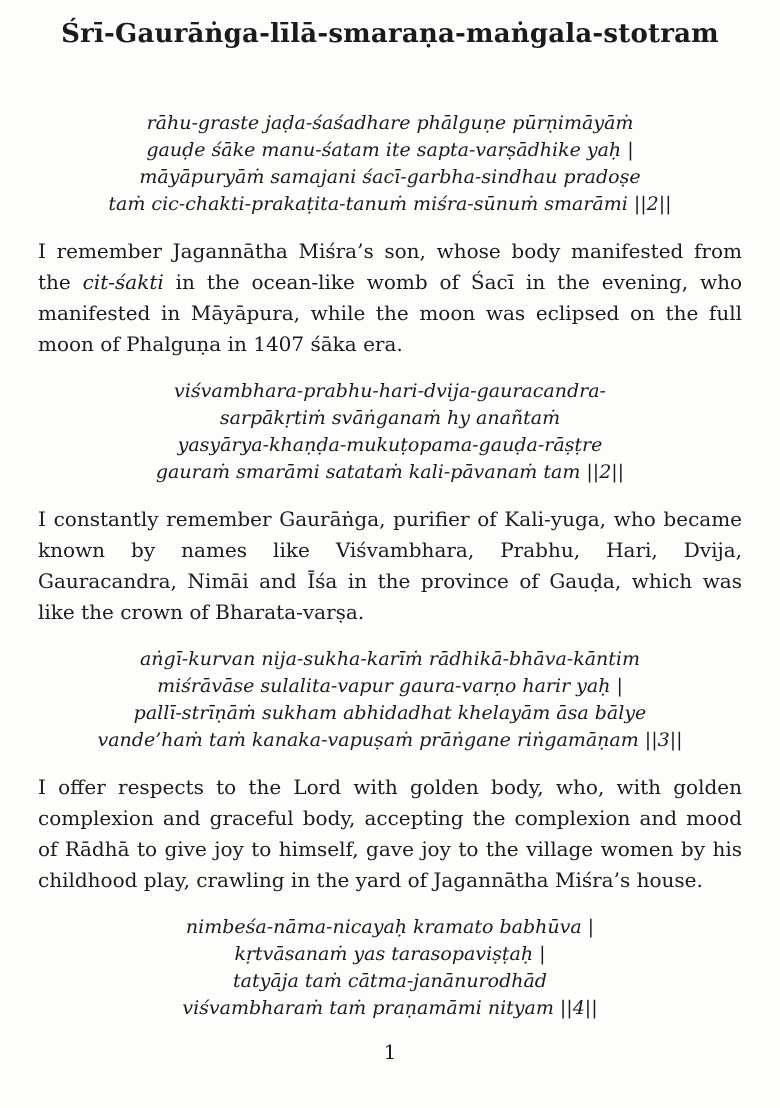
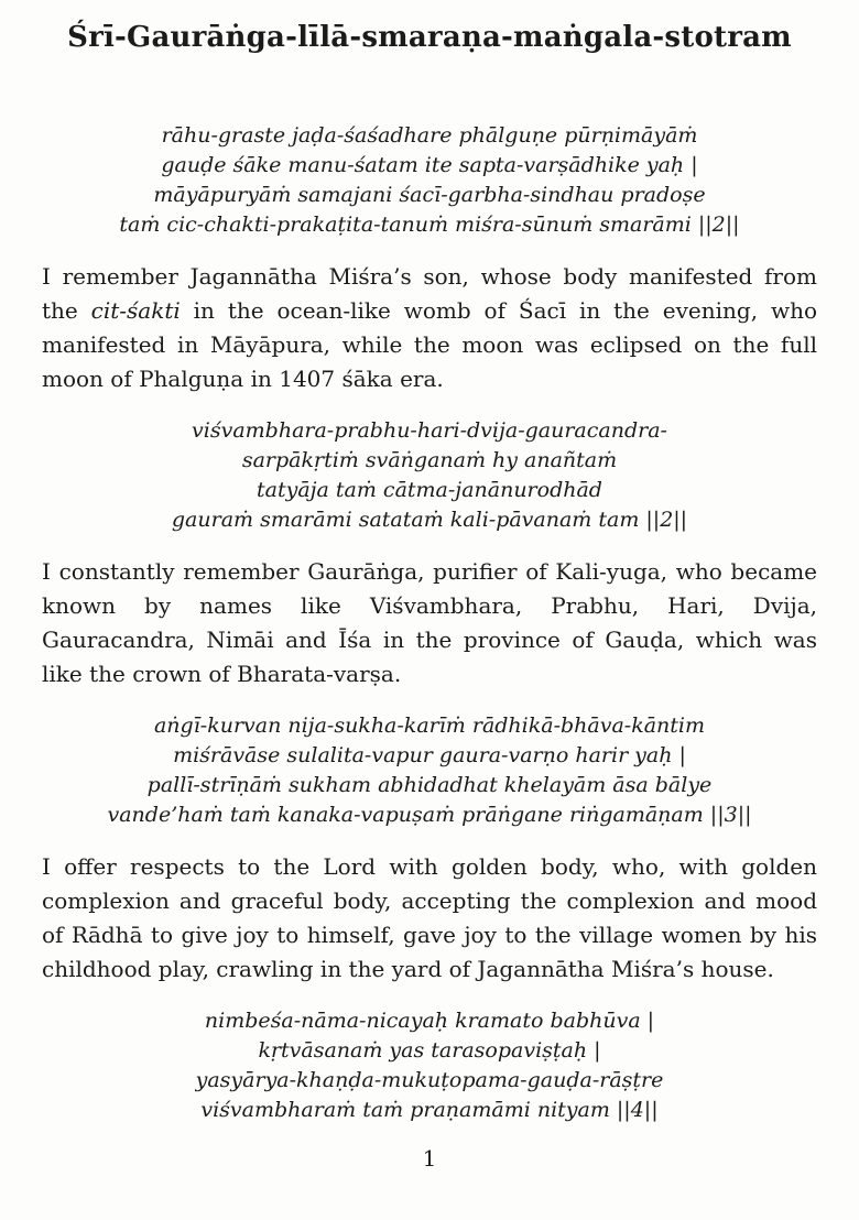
  Śrī-Gaurāṅga-līlā-smaraṇa-maṅgala-stotram
  rāhu-graste jaḍa-śaśadhare phālguṇe pūrṇimāyāṁ
  gauḍe śāke manu-śatam ite sapta-varṣādhike yaḥ |
  māyāpuryāṁ samajani śacī-garbha-sindhau pradoṣe
  taṁ cic-chakti-prakaṭita-tanuṁ miśra-sūnuṁ smarāmi ||2||
  I remember Jagannātha Miśra’s son, whose body manifested from the cit-śakti in the ocean-like womb of Śacī in the evening, who manifested in Māyāpura, while the moon was eclipsed on the full moon of Phalguṇa in 1407 śāka era.
  viśvambhara-prabhu-hari-dvija-gauracandra-
  sarpākṛtiṁ svāṅganaṁ hy anañtaṁ
- yasyārya-khaṇḍa-mukuṭopama-gauḍa-rāṣṭre
+ tatyāja taṁ cātma-janānurodhād
  gauraṁ smarāmi satataṁ kali-pāvanaṁ tam ||2||
  I constantly remember Gaurāṅga, purifier of Kali-yuga, who became known by names like Viśvambhara, Prabhu, Hari, Dvija, Gauracandra, Nimāi and Īśa in the province of Gauḍa, which was like the crown of Bharata-varṣa.
  aṅgī-kurvan nija-sukha-karīṁ rādhikā-bhāva-kāntim
  miśrāvāse sulalita-vapur gaura-varṇo harir yaḥ |
  pallī-strīṇāṁ sukham abhidadhat khelayām āsa bālye
  vande’haṁ taṁ kanaka-vapuṣaṁ prāṅgane riṅgamāṇam ||3||
  I offer respects to the Lord with golden body, who, with golden complexion and graceful body, accepting the complexion and mood of Rādhā to give joy to himself, gave joy to the village women by his childhood play, crawling in the yard of Jagannātha Miśra’s house.
  nimbeśa-nāma-nicayaḥ kramato babhūva |
  kṛtvāsanaṁ yas tarasopaviṣṭaḥ |
- tatyāja taṁ cātma-janānurodhād
+ yasyārya-khaṇḍa-mukuṭopama-gauḍa-rāṣṭre
  viśvambharaṁ taṁ praṇamāmi nityam ||4||
  1
